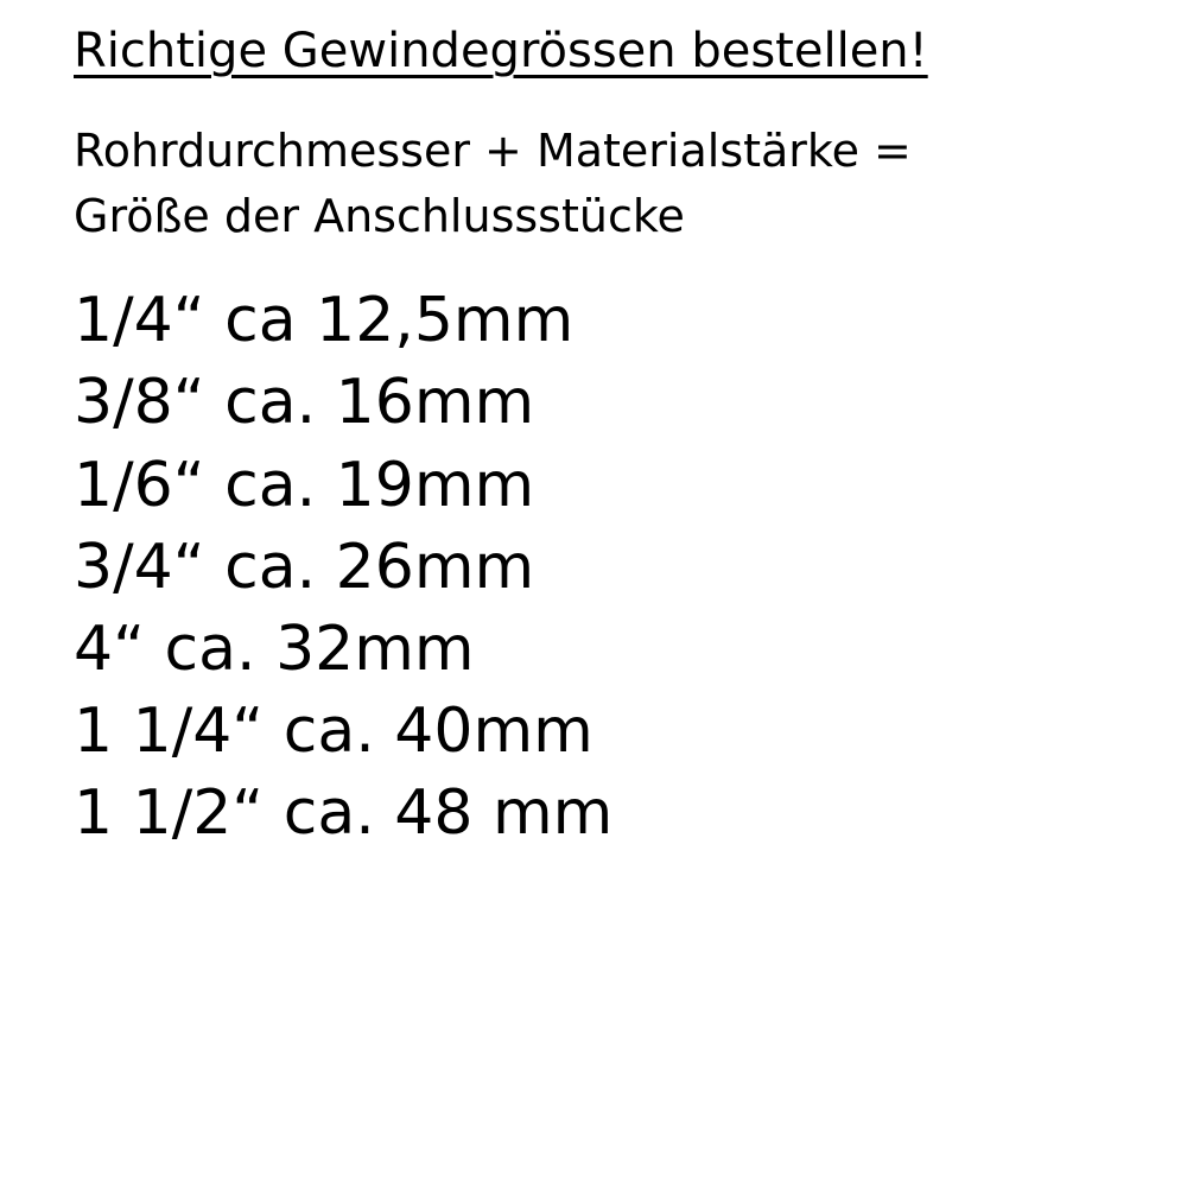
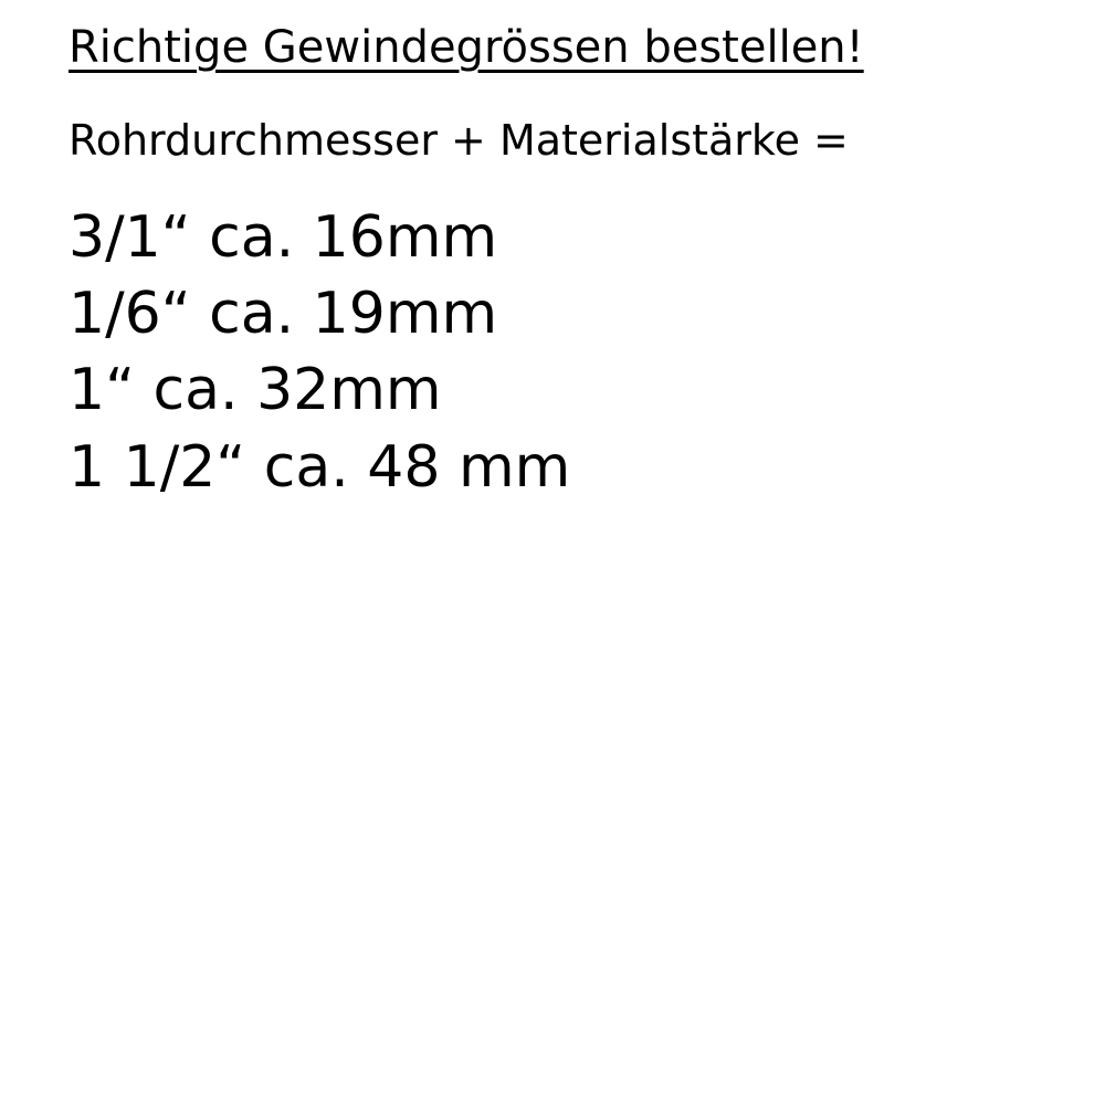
  Richtige Gewindegrössen bestellen!
  Rohrdurchmesser + Materialstärke =
- Größe der Anschlussstücke
- 1/4“ ca 12,5mm
- 3/8“ ca. 16mm
+ 3/1“ ca. 16mm
  1/6“ ca. 19mm
- 3/4“ ca. 26mm
- 4“ ca. 32mm
+ 1“ ca. 32mm
- 1 1/4“ ca. 40mm
  1 1/2“ ca. 48 mm
